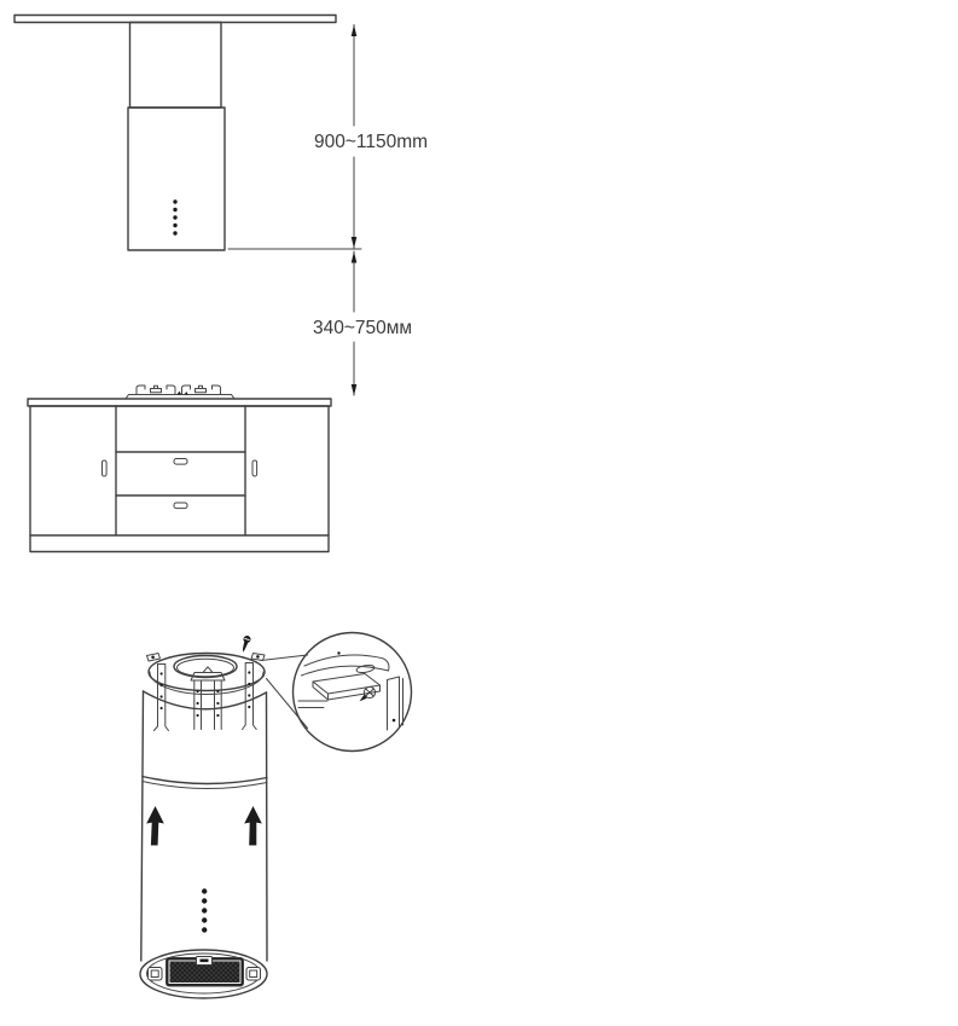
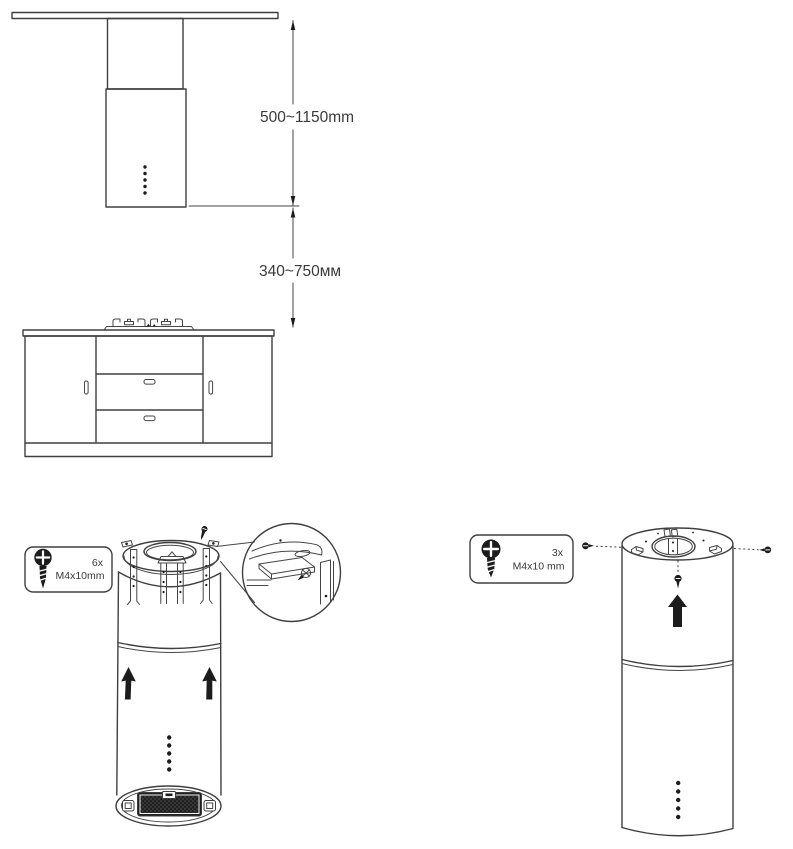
- 900~1150mm
+ 500~1150mm
  340~750мм
+ 6x
+ M4x10mm
+ 3x
+ M4x10 mm
